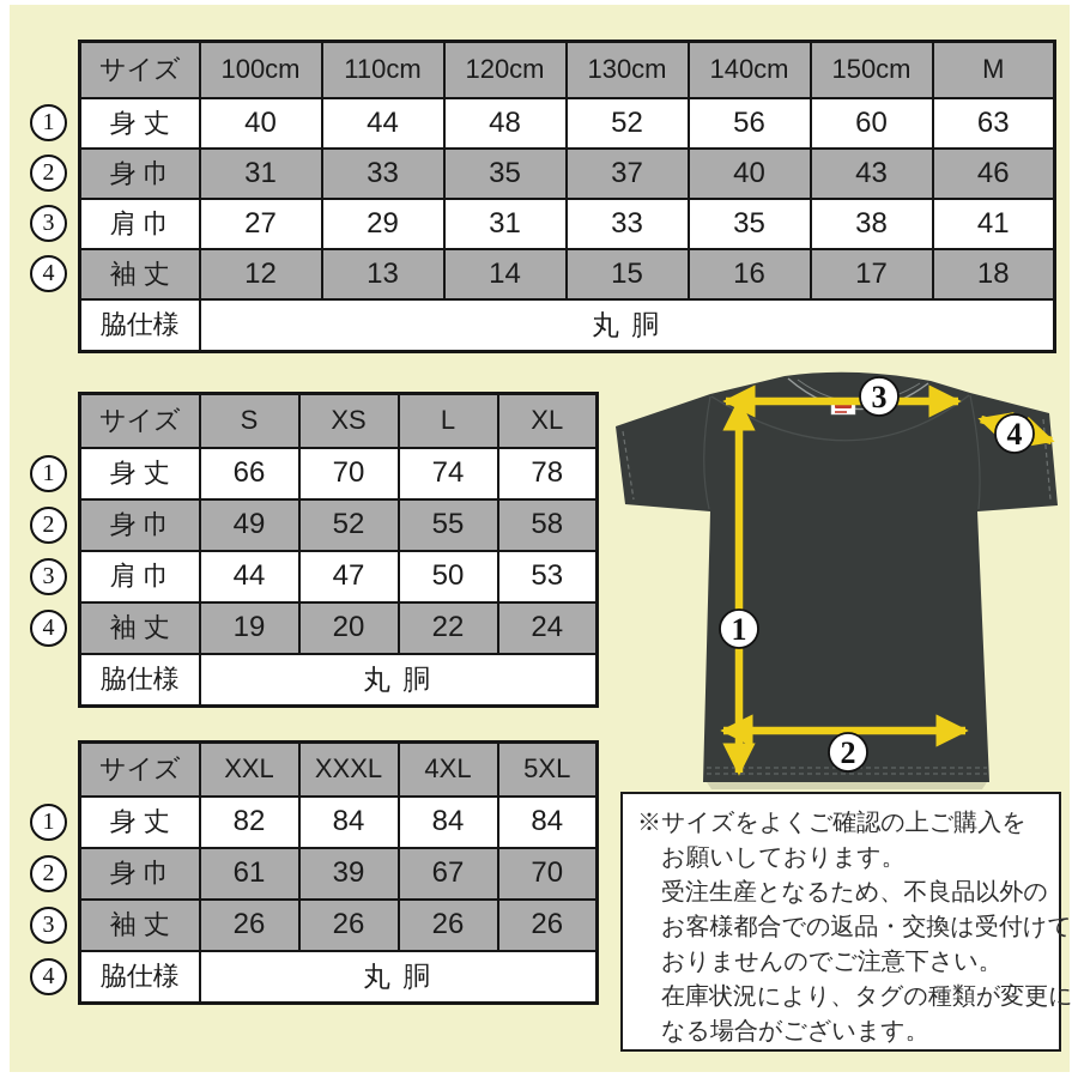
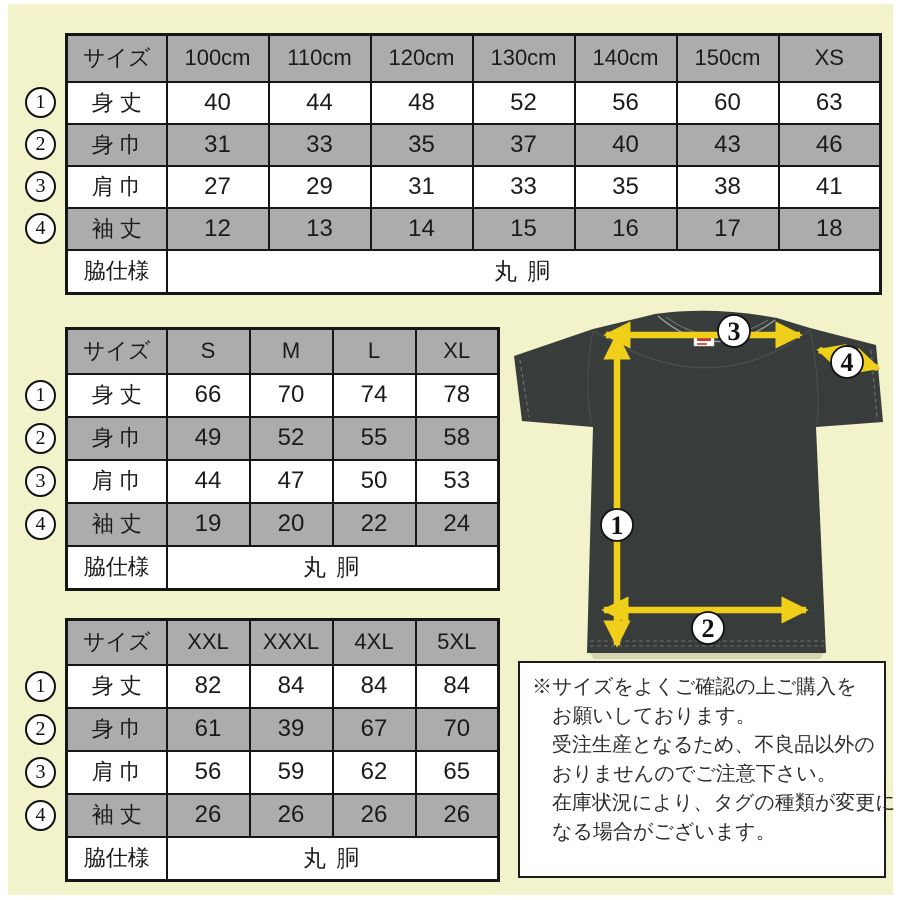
- サイズ	100cm	110cm	120cm	130cm	140cm	150cm	M
+ サイズ	100cm	110cm	120cm	130cm	140cm	150cm	XS
  身 丈	40	44	48	52	56	60	63
  身 巾	31	33	35	37	40	43	46
  肩 巾	27	29	31	33	35	38	41
  袖 丈	12	13	14	15	16	17	18
  脇仕様	丸 胴
  1
  2
  3
  4
- サイズ	S	XS	L	XL
+ サイズ	S	M	L	XL
  身 丈	66	70	74	78
  身 巾	49	52	55	58
  肩 巾	44	47	50	53
  袖 丈	19	20	22	24
  脇仕様	丸 胴
  1
  2
  3
  4
  サイズ	XXL	XXXL	4XL	5XL
  身 丈	82	84	84	84
  身 巾	61	39	67	70
+ 肩 巾	56	59	62	65
  袖 丈	26	26	26	26
  脇仕様	丸 胴
  1
  2
  3
  4
  1
  2
  3
  4
  ※サイズをよくご確認の上ご購入を
  お願いしております。
  受注生産となるため、不良品以外の
- お客様都合での返品・交換は受付けて
  おりませんのでご注意下さい。
  在庫状況により、タグの種類が変更に
  なる場合がございます。
